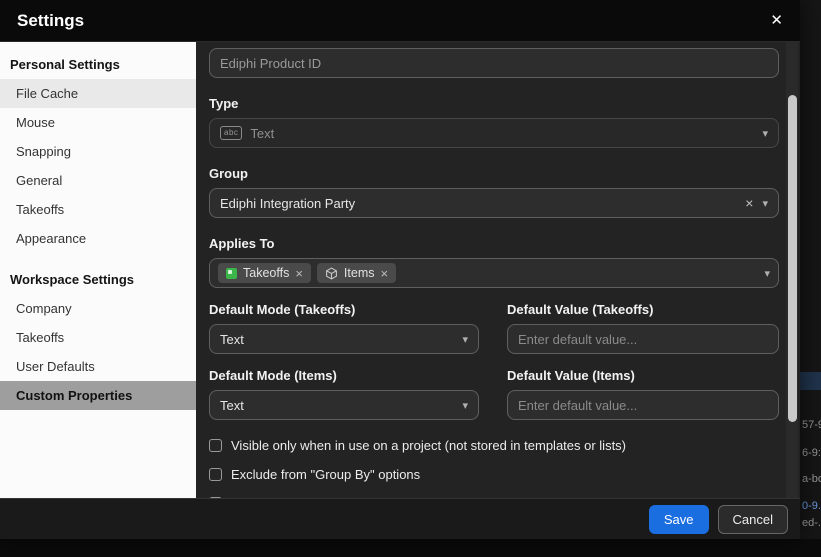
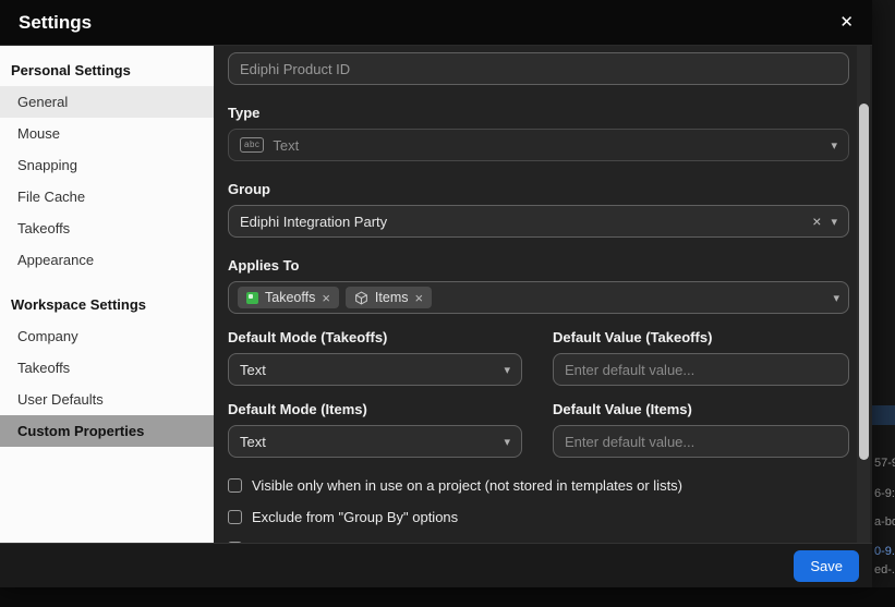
  57-
  6-9:
  a-b
  Settings
  ✕
  Personal Settings
- File Cache
+ General
  Mouse
  Snapping
- General
+ File Cache
  Takeoffs
  Appearance
  Workspace Settings
  Company
  Takeoffs
  User Defaults
  Custom Properties
  Ediphi Product ID
  Type
  abc
  Text
  ▾
  Group
  Ediphi Integration Party
  ×
  ▾
  Applies To
  Takeoffs
  ×
  Items
  ×
  ▾
  Default Mode (Takeoffs)
  Text
  ▾
  Default Value (Takeoffs)
  Enter default value...
  Default Mode (Items)
  Text
  ▾
  Default Value (Items)
  Enter default value...
  Visible only when in use on a project (not stored in templates or lists)
  Exclude from "Group By" options
  Save
- Cancel
